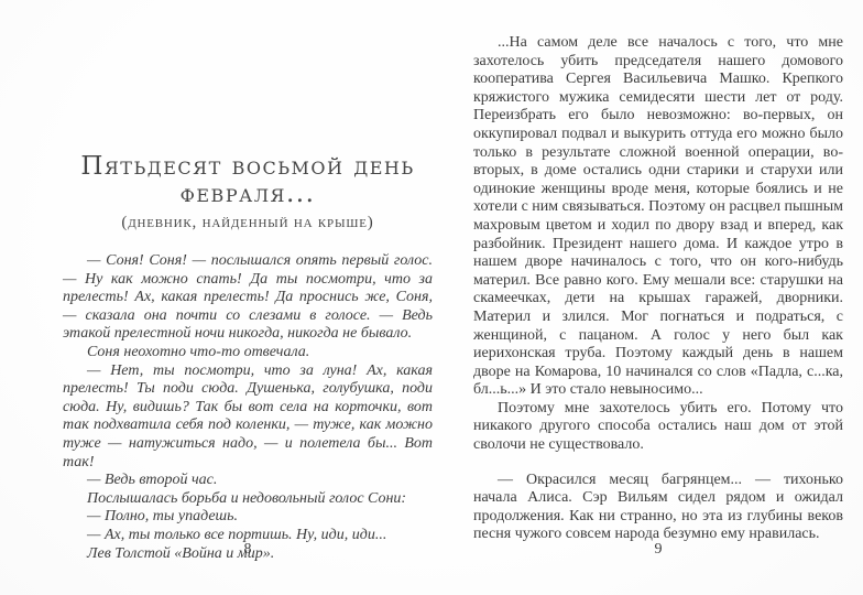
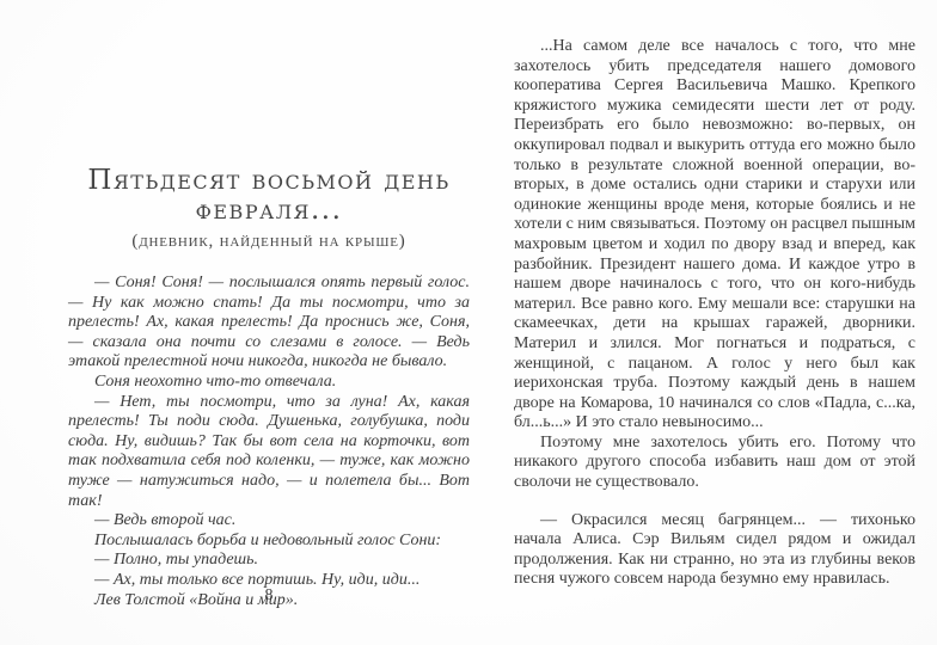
  Пятьдесят восьмой день
  февраля...
  (дневник, найденный на крыше)
  — Соня! Соня! — послышался опять первый голос. — Ну как можно спать! Да ты посмотри, что за прелесть! Ах, какая прелесть! Да проснись же, Соня, — сказала она почти со слезами в голосе. — Ведь этакой прелестной ночи никогда, никогда не бывало.
  Соня неохотно что-то отвечала.
  — Нет, ты посмотри, что за луна! Ах, какая прелесть! Ты поди сюда. Душенька, голубушка, поди сюда. Ну, видишь? Так бы вот села на корточки, вот так подхватила себя под коленки, — туже, как можно туже — натужиться надо, — и полетела бы... Вот так!
  — Ведь второй час.
  Послышалась борьба и недовольный голос Сони:
  — Полно, ты упадешь.
  — Ах, ты только все портишь. Ну, иди, иди...
  Лев Толстой «Война и мир».
  8
  ...На самом деле все началось с того, что мне захотелось убить председателя нашего домового кооператива Сергея Васильевича Машко. Крепкого кряжистого мужика семидесяти шести лет от роду. Переизбрать его было невозможно: во-первых, он оккупировал подвал и выкурить оттуда его можно было только в результате сложной военной операции, во-вторых, в доме остались одни старики и старухи или одинокие женщины вроде меня, которые боялись и не хотели с ним связываться. Поэтому он расцвел пышным махровым цветом и ходил по двору взад и вперед, как разбойник. Президент нашего дома. И каждое утро в нашем дворе начиналось с того, что он кого-нибудь материл. Все равно кого. Ему мешали все: старушки на скамеечках, дети на крышах гаражей, дворники. Материл и злился. Мог погнаться и подраться, с женщиной, с пацаном. А голос у него был как иерихонская труба. Поэтому каждый день в нашем дворе на Комарова, 10 начинался со слов «Падла, с...ка, бл...ь...» И это стало невыносимо...
- Поэтому мне захотелось убить его. Потому что никакого другого способа остались наш дом от этой сволочи не существовало.
+ Поэтому мне захотелось убить его. Потому что никакого другого способа избавить наш дом от этой сволочи не существовало.
  — Окрасился месяц багрянцем... — тихонько начала Алиса. Сэр Вильям сидел рядом и ожидал продолжения. Как ни странно, но эта из глубины веков песня чужого совсем народа безумно ему нравилась.
- 9
